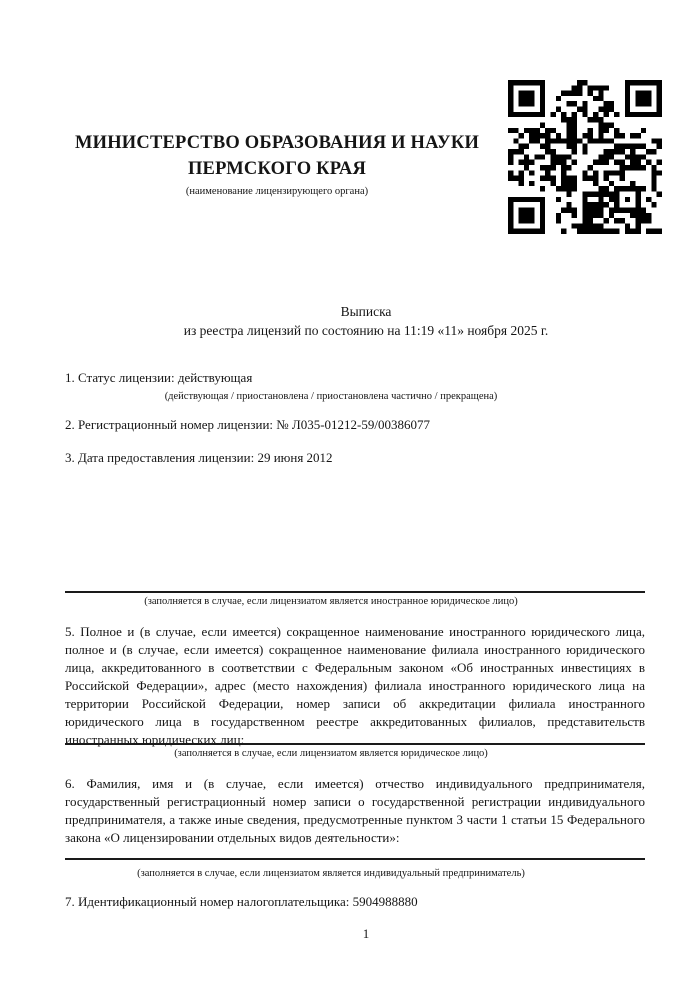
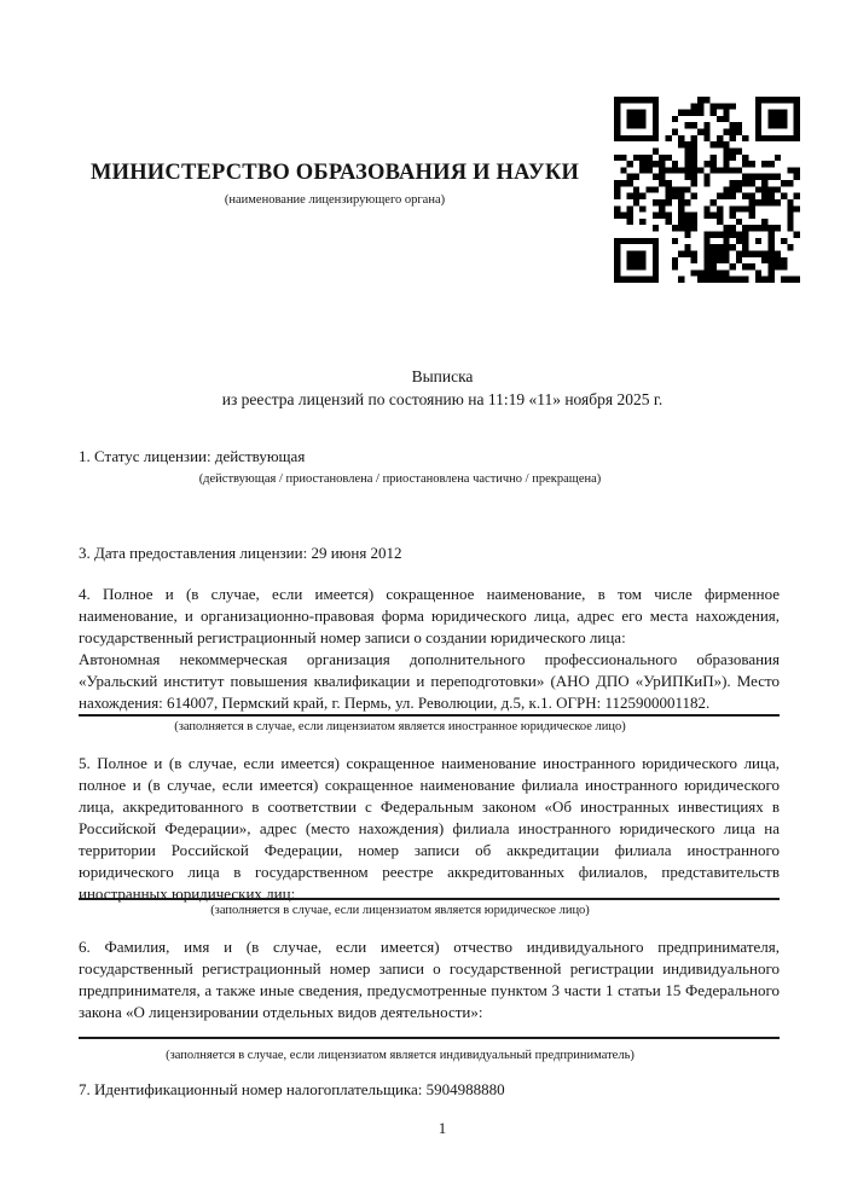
  МИНИСТЕРСТВО ОБРАЗОВАНИЯ И НАУКИ
- ПЕРМСКОГО КРАЯ
  (наименование лицензирующего органа)
  Выписка
  из реестра лицензий по состоянию на 11:19 «11» ноября 2025 г.
  1. Статус лицензии: действующая
  (действующая / приостановлена / приостановлена частично / прекращена)
- 2. Регистрационный номер лицензии: № Л035-01212-59/00386077
  3. Дата предоставления лицензии: 29 июня 2012
+ 4. Полное и (в случае, если имеется) сокращенное наименование, в том числе фирменное наименование, и организационно-правовая форма юридического лица, адрес его места нахождения, государственный регистрационный номер записи о создании юридического лица:
+ Автономная некоммерческая организация дополнительного профессионального образования «Уральский институт повышения квалификации и переподготовки» (АНО ДПО «УрИПКиП»). Место нахождения: 614007, Пермский край, г. Пермь, ул. Революции, д.5, к.1. ОГРН: 1125900001182.
  (заполняется в случае, если лицензиатом является иностранное юридическое лицо)
  5. Полное и (в случае, если имеется) сокращенное наименование иностранного юридического лица, полное и (в случае, если имеется) сокращенное наименование филиала иностранного юридического лица, аккредитованного в соответствии с Федеральным законом «Об иностранных инвестициях в Российской Федерации», адрес (место нахождения) филиала иностранного юридического лица на территории Российской Федерации, номер записи об аккредитации филиала иностранного юридического лица в государственном реестре аккредитованных филиалов, представительств иностранных юридических лиц:
  (заполняется в случае, если лицензиатом является юридическое лицо)
  6. Фамилия, имя и (в случае, если имеется) отчество индивидуального предпринимателя, государственный регистрационный номер записи о государственной регистрации индивидуального предпринимателя, а также иные сведения, предусмотренные пунктом 3 части 1 статьи 15 Федерального закона «О лицензировании отдельных видов деятельности»:
  (заполняется в случае, если лицензиатом является индивидуальный предприниматель)
  7. Идентификационный номер налогоплательщика: 5904988880
  1
